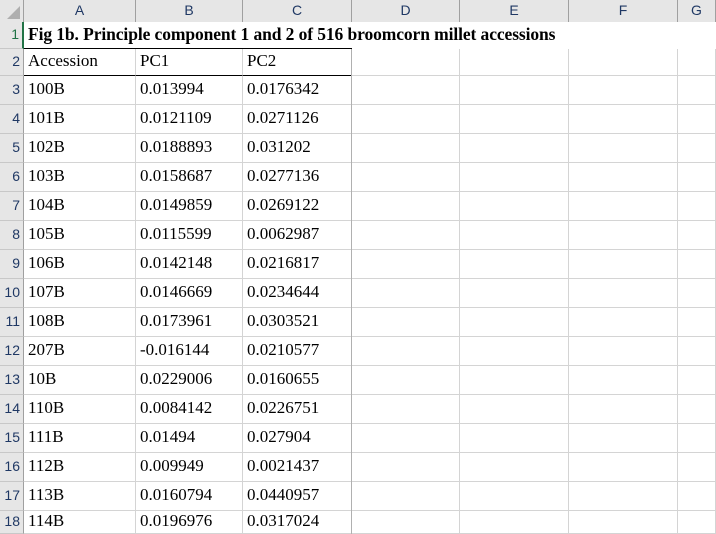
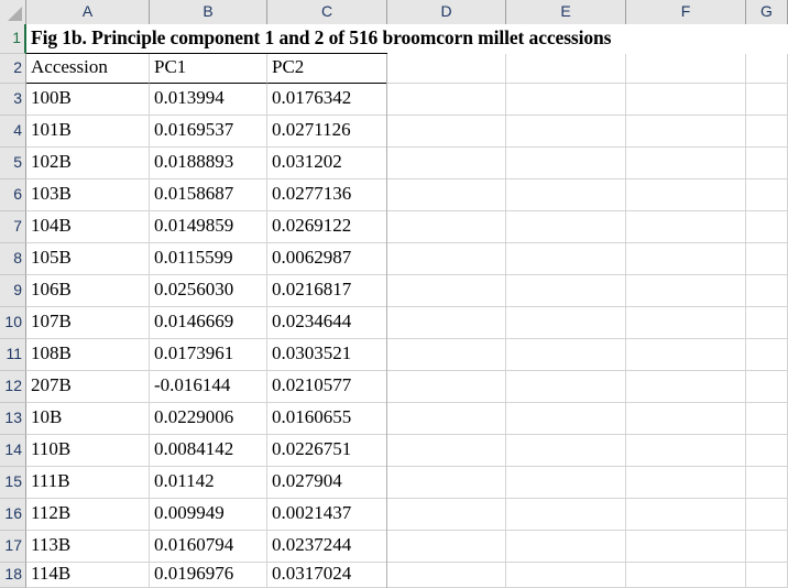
  A
  B
  C
  D
  E
  F
  G
  1
  2
  3
  4
  5
  6
  7
  8
  9
  10
  11
  12
  13
  14
  15
  16
  17
  18
  Fig 1b. Principle component 1 and 2 of 516 broomcorn millet accessions
  Accession
  PC1
  PC2
  100B
  0.013994
  0.0176342
  101B
- 0.0121109
+ 0.0169537
  0.0271126
  102B
  0.0188893
  0.031202
  103B
  0.0158687
  0.0277136
  104B
  0.0149859
  0.0269122
  105B
  0.0115599
  0.0062987
  106B
- 0.0142148
+ 0.0256030
  0.0216817
  107B
  0.0146669
  0.0234644
  108B
  0.0173961
  0.0303521
  207B
  -0.016144
  0.0210577
  10B
  0.0229006
  0.0160655
  110B
  0.0084142
  0.0226751
  111B
- 0.01494
+ 0.01142
  0.027904
  112B
  0.009949
  0.0021437
  113B
  0.0160794
- 0.0440957
+ 0.0237244
  114B
  0.0196976
  0.0317024
